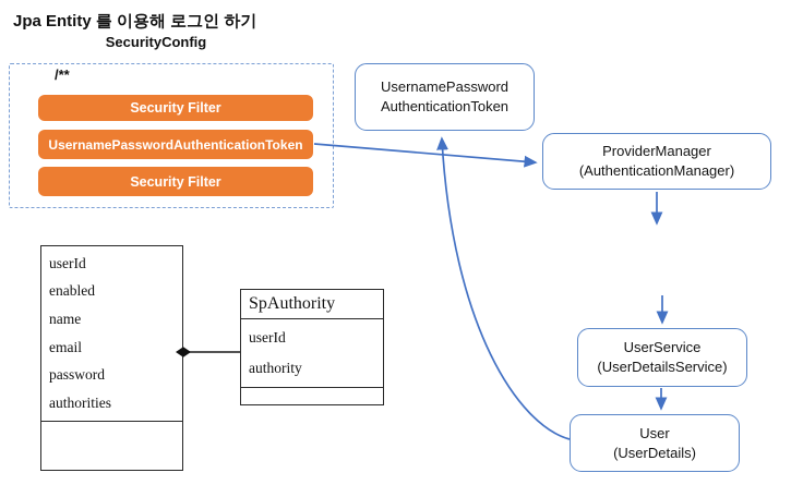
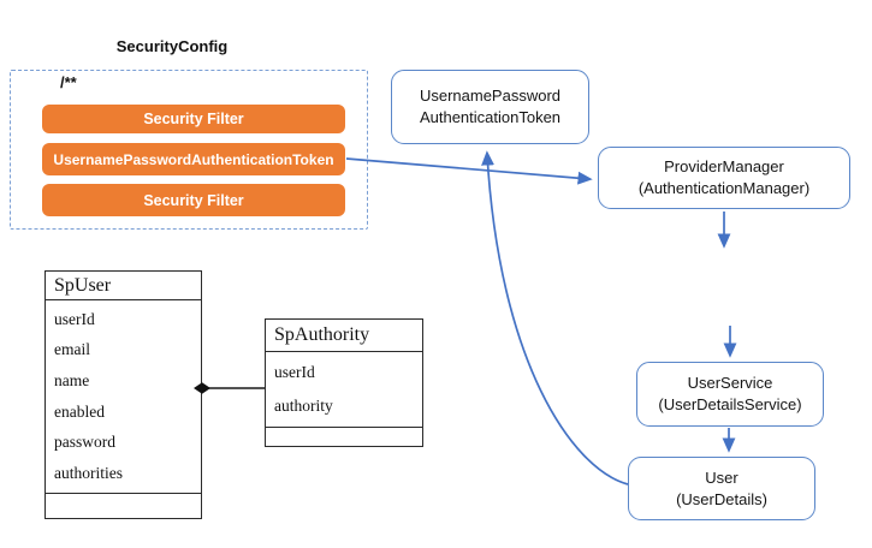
- Jpa Entity 를 이용해 로그인 하기
  SecurityConfig
  /**
  Security Filter
  UsernamePasswordAuthenticationToken
  Security Filter
  UsernamePassword
  AuthenticationToken
  ProviderManager
  (AuthenticationManager)
  UserService
  (UserDetailsService)
  User
  (UserDetails)
+ SpUser
  userId
- enabled
+ email
  name
- email
+ enabled
  password
  authorities
  SpAuthority
  userId
  authority
